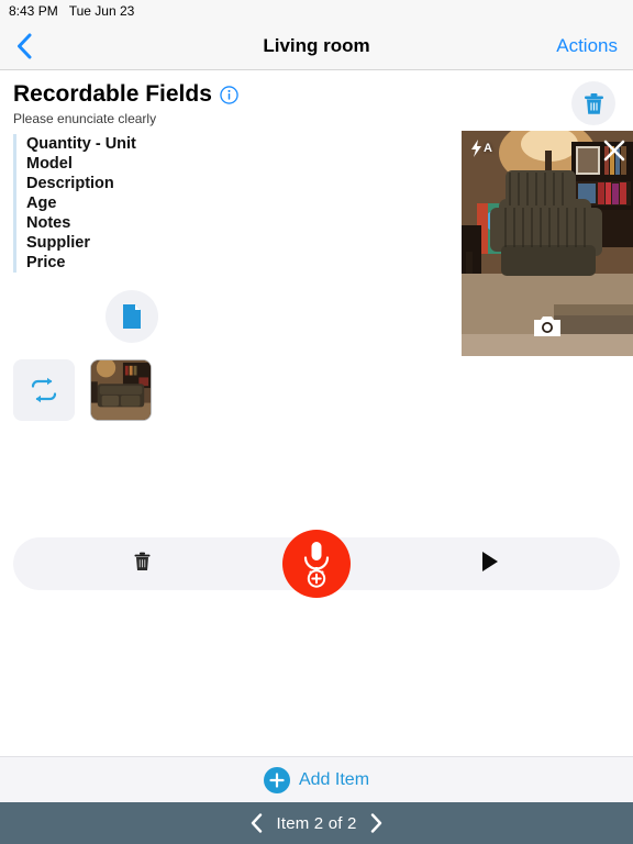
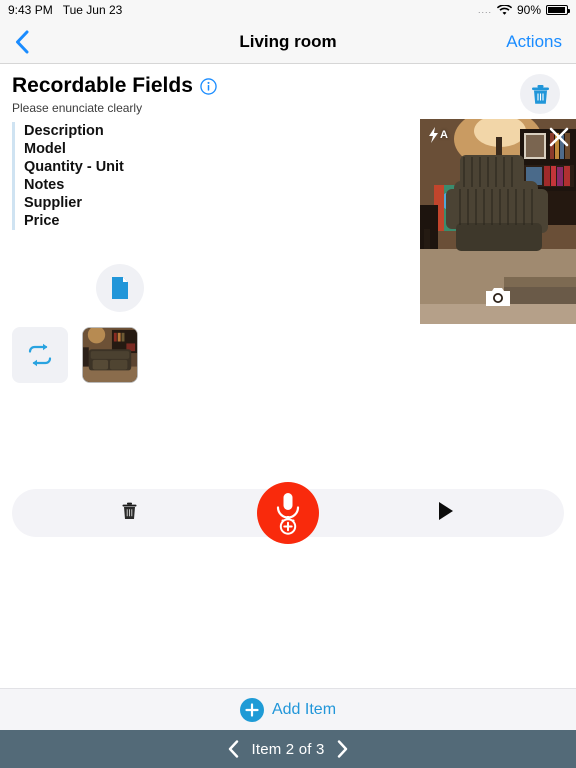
- 8:43 PM
+ 9:43 PM
  Tue Jun 23
+ ....
+ 90%
  Living room
  Actions
  Recordable Fields
  Please enunciate clearly
- Quantity - Unit
+ Description
  Model
- Description
+ Quantity - Unit
- Age
  Notes
  Supplier
  Price
  A
  Add Item
- Item 2 of 2
+ Item 2 of 3
